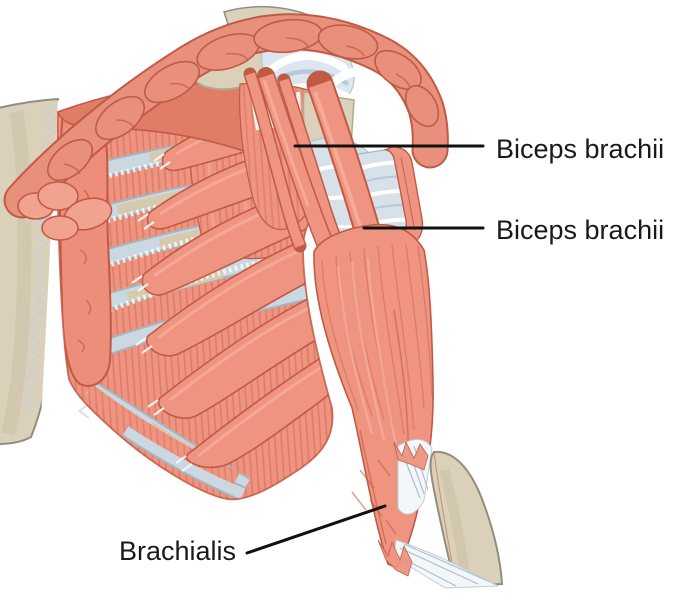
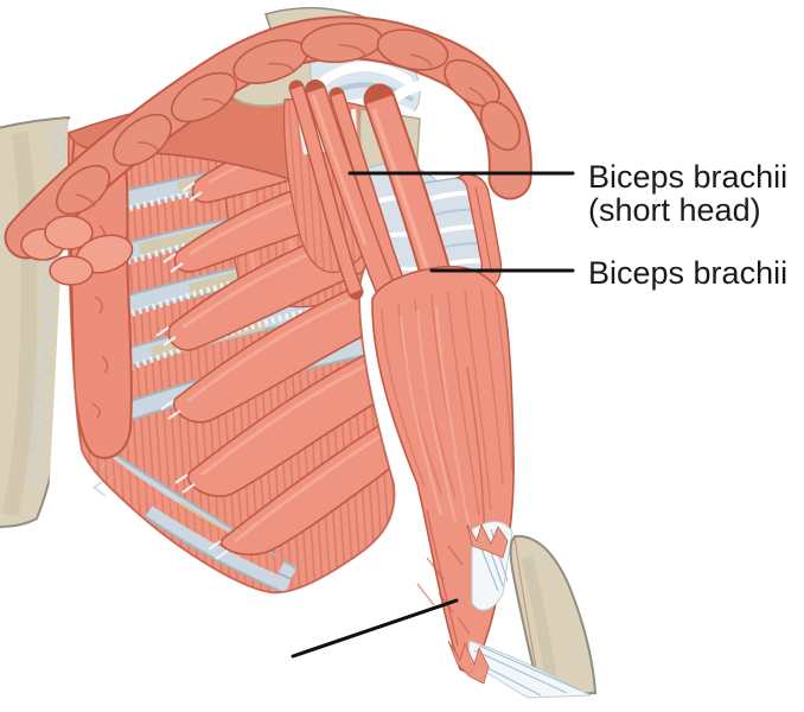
  Biceps brachii
+ (short head)
  Biceps brachii
- Brachialis
